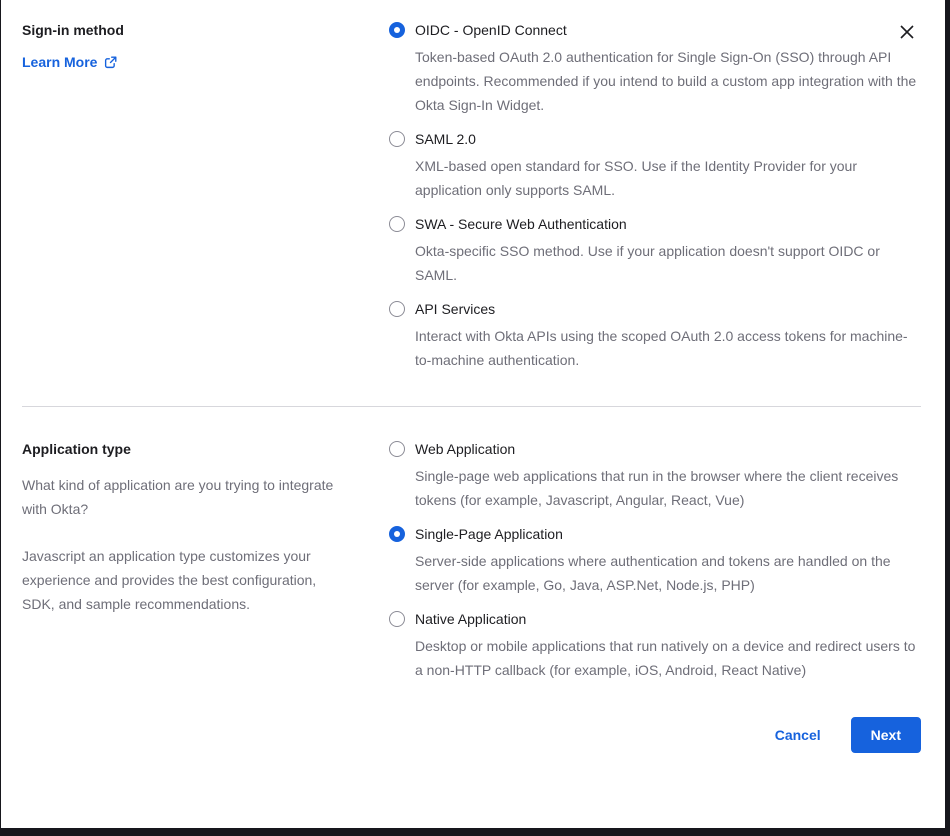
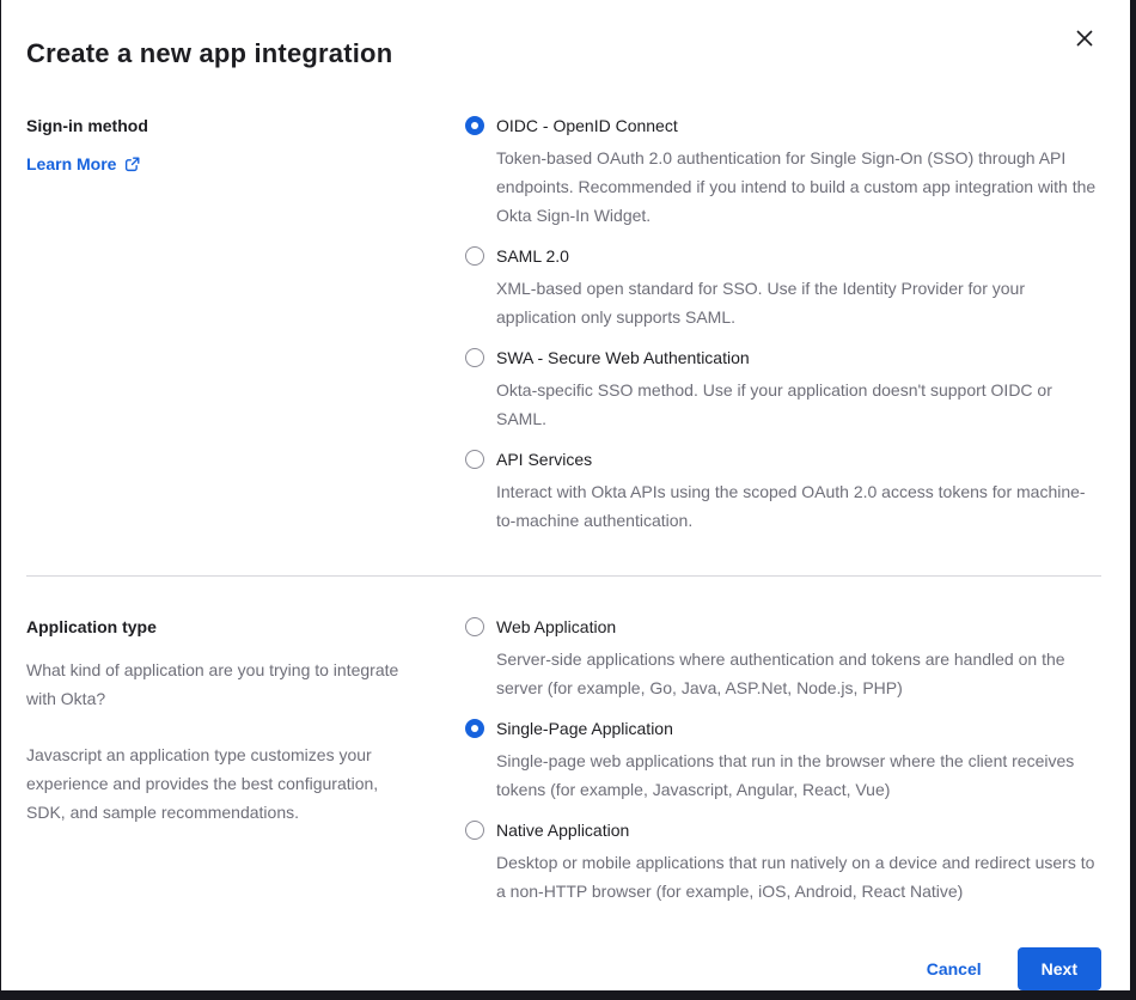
+ Create a new app integration
  Sign-in method
  Learn More
  OIDC - OpenID Connect
  Token-based OAuth 2.0 authentication for Single Sign-On (SSO) through API endpoints. Recommended if you intend to build a custom app integration with the Okta Sign-In Widget.
  SAML 2.0
  XML-based open standard for SSO. Use if the Identity Provider for your application only supports SAML.
  SWA - Secure Web Authentication
  Okta-specific SSO method. Use if your application doesn't support OIDC or SAML.
  API Services
  Interact with Okta APIs using the scoped OAuth 2.0 access tokens for machine-to-machine authentication.
  Application type
  What kind of application are you trying to integrate with Okta?
  Javascript an application type customizes your experience and provides the best configuration, SDK, and sample recommendations.
  Web Application
- Single-page web applications that run in the browser where the client receives tokens (for example, Javascript, Angular, React, Vue)
+ Server-side applications where authentication and tokens are handled on the server (for example, Go, Java, ASP.Net, Node.js, PHP)
  Single-Page Application
- Server-side applications where authentication and tokens are handled on the server (for example, Go, Java, ASP.Net, Node.js, PHP)
+ Single-page web applications that run in the browser where the client receives tokens (for example, Javascript, Angular, React, Vue)
  Native Application
- Desktop or mobile applications that run natively on a device and redirect users to a non-HTTP callback (for example, iOS, Android, React Native)
+ Desktop or mobile applications that run natively on a device and redirect users to a non-HTTP browser (for example, iOS, Android, React Native)
  Cancel
  Next
